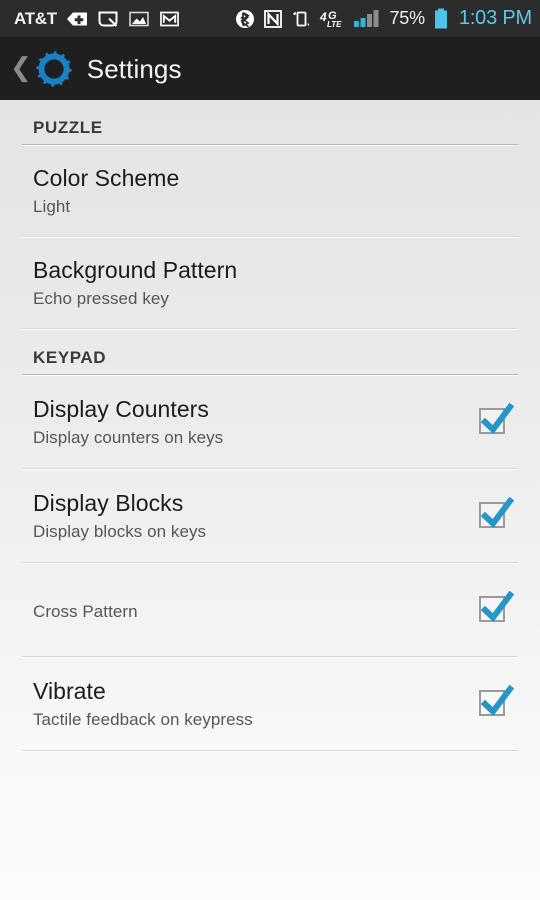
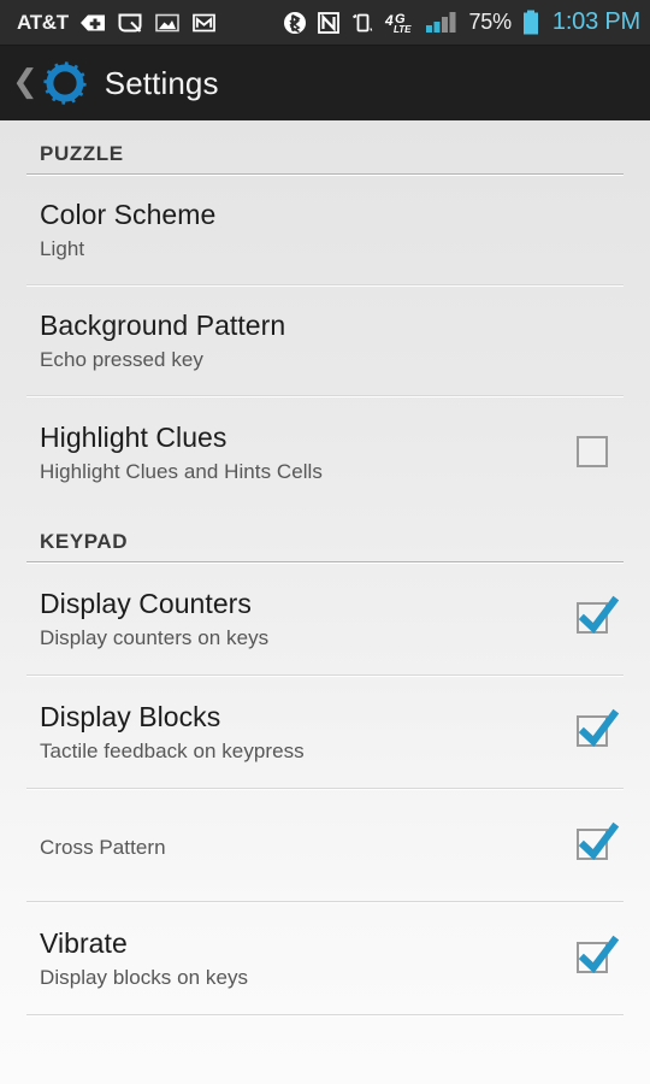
  AT&T
  4
  G
  LTE
  75%
  1:03 PM
  ❮
  Settings
  PUZZLE
  Color Scheme
  Light
  Background Pattern
  Echo pressed key
+ Highlight Clues
+ Highlight Clues and Hints Cells
  KEYPAD
  Display Counters
  Display counters on keys
  Display Blocks
- Display blocks on keys
+ Tactile feedback on keypress
  Cross Pattern
  Vibrate
- Tactile feedback on keypress
+ Display blocks on keys
